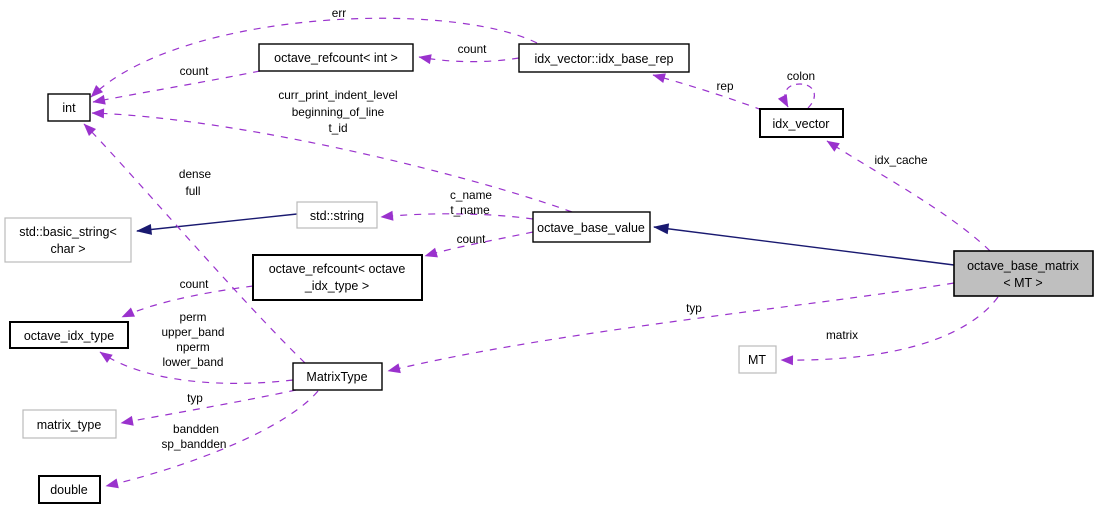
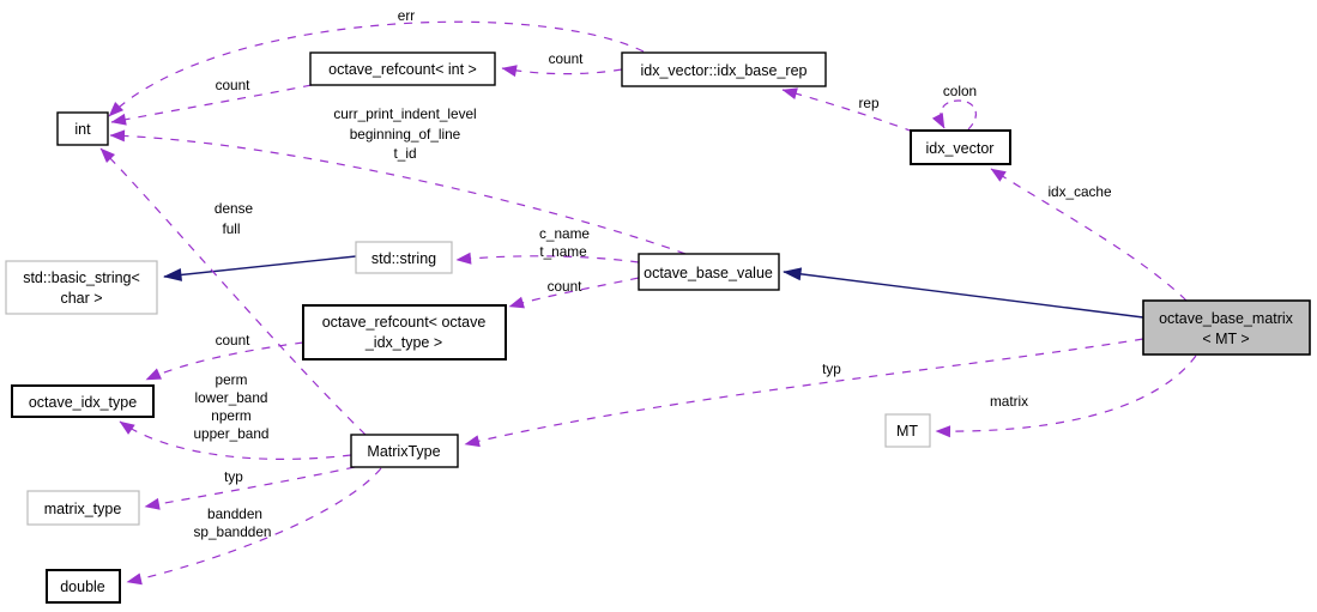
  err
  count
  count
  curr_print_indent_level
  beginning_of_line
  t_id
  rep
  colon
  idx_cache
  dense
  full
  c_name
  t_name
  count
  count
  perm
- upper_band
+ lower_band
  nperm
- lower_band
+ upper_band
  typ
  bandden
  sp_bandden
  typ
  matrix
  int
  octave_refcount< int >
  idx_vector::idx_base_rep
  idx_vector
  std::basic_string<
  char >
  std::string
  octave_refcount< octave
  _idx_type >
  octave_base_value
  octave_base_matrix
  < MT >
  octave_idx_type
  MatrixType
  matrix_type
  double
  MT
